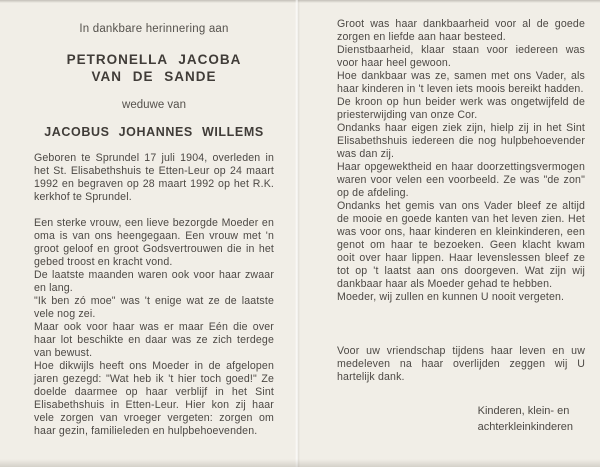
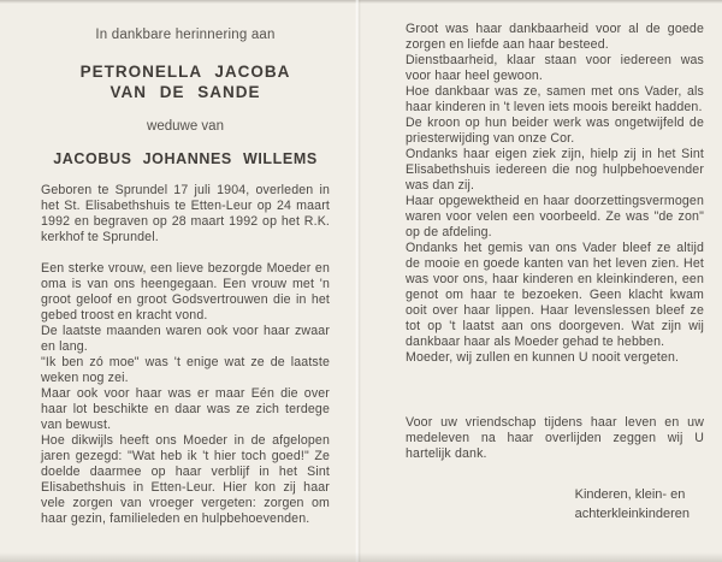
  In dankbare herinnering aan
  PETRONELLA JACOBA
  VAN DE SANDE
  weduwe van
  JACOBUS JOHANNES WILLEMS
  Geboren te Sprundel 17 juli 1904, overleden in het St. Elisabethshuis te Etten-Leur op 24 maart 1992 en begraven op 28 maart 1992 op het R.K. kerkhof te Sprundel.
  Een sterke vrouw, een lieve bezorgde Moeder en oma is van ons heengegaan. Een vrouw met 'n groot geloof en groot Godsvertrouwen die in het gebed troost en kracht vond.
  De laatste maanden waren ook voor haar zwaar en lang.
- "Ik ben zó moe" was 't enige wat ze de laatste vele nog zei.
+ "Ik ben zó moe" was 't enige wat ze de laatste weken nog zei.
  Maar ook voor haar was er maar Eén die over haar lot beschikte en daar was ze zich terdege van bewust.
  Hoe dikwijls heeft ons Moeder in de afgelopen jaren gezegd: "Wat heb ik 't hier toch goed!" Ze doelde daarmee op haar verblijf in het Sint Elisabethshuis in Etten-Leur. Hier kon zij haar vele zorgen van vroeger vergeten: zorgen om haar gezin, familieleden en hulpbehoevenden.
  Groot was haar dankbaarheid voor al de goede zorgen en liefde aan haar besteed.
  Dienstbaarheid, klaar staan voor iedereen was voor haar heel gewoon.
  Hoe dankbaar was ze, samen met ons Vader, als haar kinderen in 't leven iets moois bereikt hadden.
  De kroon op hun beider werk was ongetwijfeld de priesterwijding van onze Cor.
  Ondanks haar eigen ziek zijn, hielp zij in het Sint Elisabethshuis iedereen die nog hulpbehoevender was dan zij.
  Haar opgewektheid en haar doorzettingsvermogen waren voor velen een voorbeeld. Ze was "de zon" op de afdeling.
  Ondanks het gemis van ons Vader bleef ze altijd de mooie en goede kanten van het leven zien. Het was voor ons, haar kinderen en kleinkinderen, een genot om haar te bezoeken. Geen klacht kwam ooit over haar lippen. Haar levenslessen bleef ze tot op 't laatst aan ons doorgeven. Wat zijn wij dankbaar haar als Moeder gehad te hebben.
  Moeder, wij zullen en kunnen U nooit vergeten.
  Voor uw vriendschap tijdens haar leven en uw medeleven na haar overlijden zeggen wij U hartelijk dank.
  Kinderen, klein- en
  achterkleinkinderen
